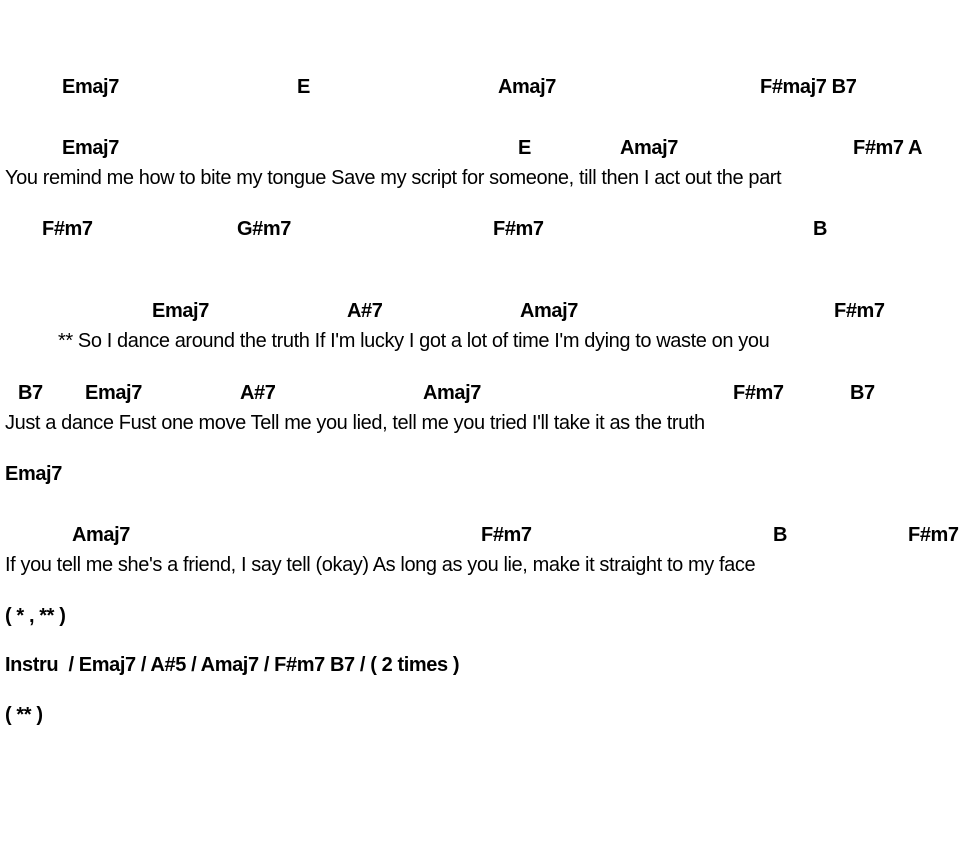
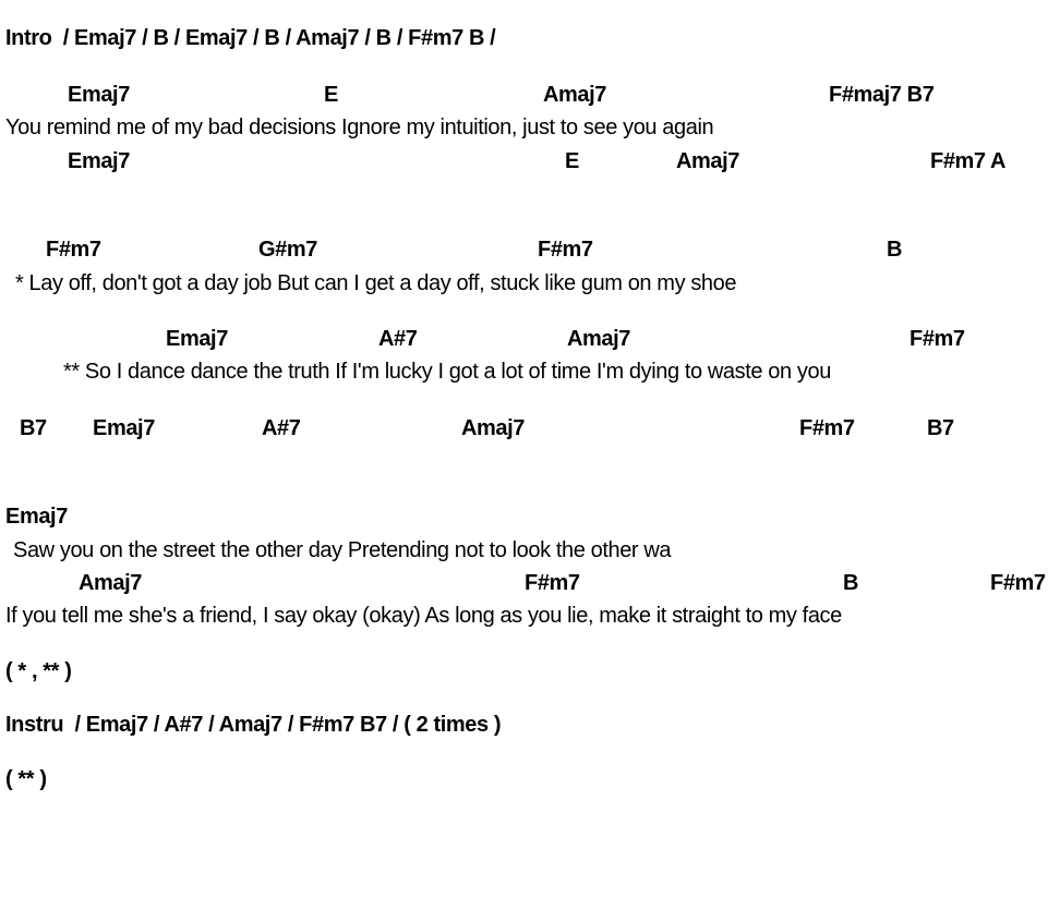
+ Intro / Emaj7 / B / Emaj7 / B / Amaj7 / B / F#m7 B /
  Emaj7
  E
  Amaj7
  F#maj7 B7
+ You remind me of my bad decisions Ignore my intuition, just to see you again
  Emaj7
  E
  Amaj7
  F#m7 A
- You remind me how to bite my tongue Save my script for someone, till then I act out the part
  F#m7
  G#m7
  F#m7
  B
+ * Lay off, don't got a day job But can I get a day off, stuck like gum on my shoe
  Emaj7
  A#7
  Amaj7
  F#m7
- ** So I dance around the truth If I'm lucky I got a lot of time I'm dying to waste on you
+ ** So I dance dance the truth If I'm lucky I got a lot of time I'm dying to waste on you
  B7
  Emaj7
  A#7
  Amaj7
  F#m7
  B7
- Just a dance Fust one move Tell me you lied, tell me you tried I'll take it as the truth
  Emaj7
+ Saw you on the street the other day Pretending not to look the other wa
  Amaj7
  F#m7
  B
  F#m7
- If you tell me she's a friend, I say tell (okay) As long as you lie, make it straight to my face
+ If you tell me she's a friend, I say okay (okay) As long as you lie, make it straight to my face
  ( * , ** )
- Instru / Emaj7 / A#5 / Amaj7 / F#m7 B7 / ( 2 times )
+ Instru / Emaj7 / A#7 / Amaj7 / F#m7 B7 / ( 2 times )
  ( ** )
